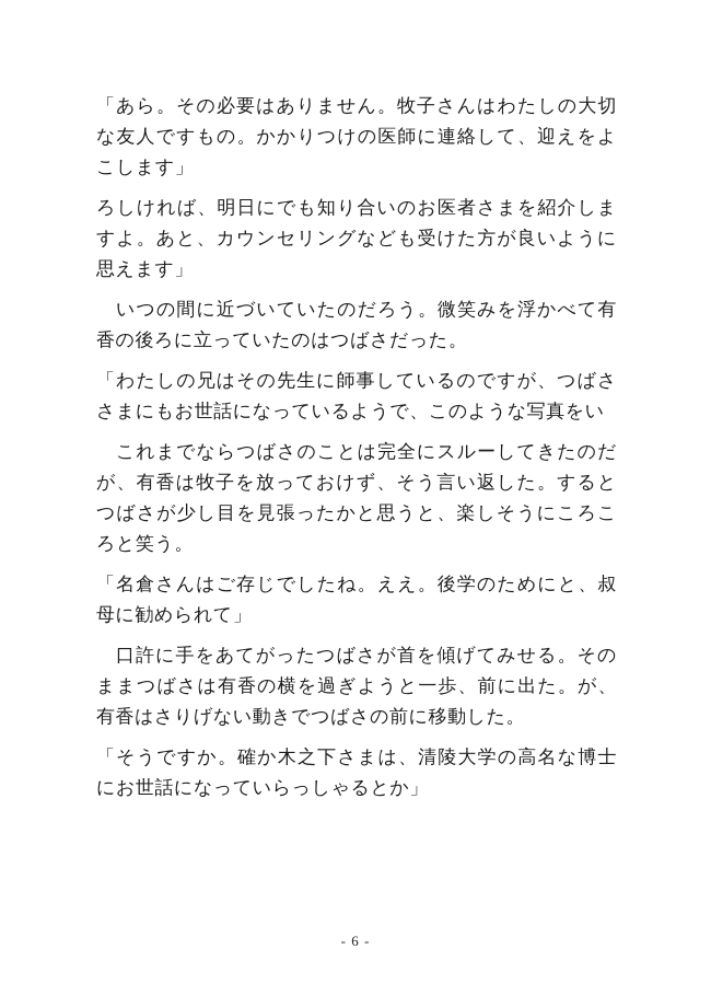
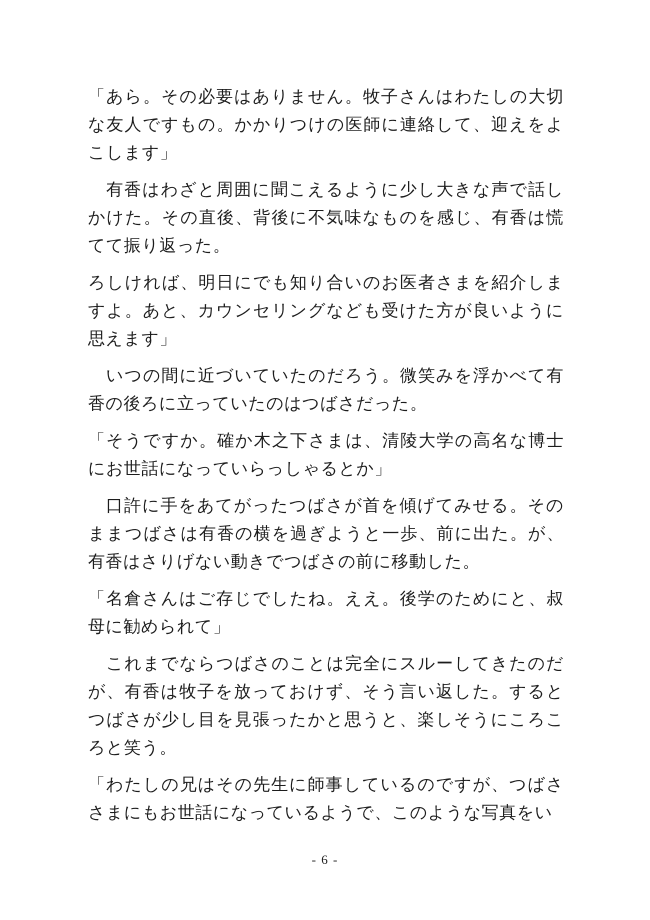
  「あら。その必要はありません。牧子さんはわたしの大切な友人ですもの。かかりつけの医師に連絡して、迎えをよこします」
+ 有香はわざと周囲に聞こえるように少し大きな声で話しかけた。その直後、背後に不気味なものを感じ、有香は慌てて振り返った。
  ろしければ、明日にでも知り合いのお医者さまを紹介しますよ。あと、カウンセリングなども受けた方が良いように思えます」
  いつの間に近づいていたのだろう。微笑みを浮かべて有香の後ろに立っていたのはつばさだった。
- 「わたしの兄はその先生に師事しているのですが、つばささまにもお世話になっているようで、このような写真をい
+ 「そうですか。確か木之下さまは、清陵大学の高名な博士にお世話になっていらっしゃるとか」
- これまでならつばさのことは完全にスルーしてきたのだが、有香は牧子を放っておけず、そう言い返した。するとつばさが少し目を見張ったかと思うと、楽しそうにころころと笑う。
+ 口許に手をあてがったつばさが首を傾げてみせる。そのままつばさは有香の横を過ぎようと一歩、前に出た。が、有香はさりげない動きでつばさの前に移動した。
  「名倉さんはご存じでしたね。ええ。後学のためにと、叔母に勧められて」
- 口許に手をあてがったつばさが首を傾げてみせる。そのままつばさは有香の横を過ぎようと一歩、前に出た。が、有香はさりげない動きでつばさの前に移動した。
+ これまでならつばさのことは完全にスルーしてきたのだが、有香は牧子を放っておけず、そう言い返した。するとつばさが少し目を見張ったかと思うと、楽しそうにころころと笑う。
- 「そうですか。確か木之下さまは、清陵大学の高名な博士にお世話になっていらっしゃるとか」
+ 「わたしの兄はその先生に師事しているのですが、つばささまにもお世話になっているようで、このような写真をい
  - 6 -
